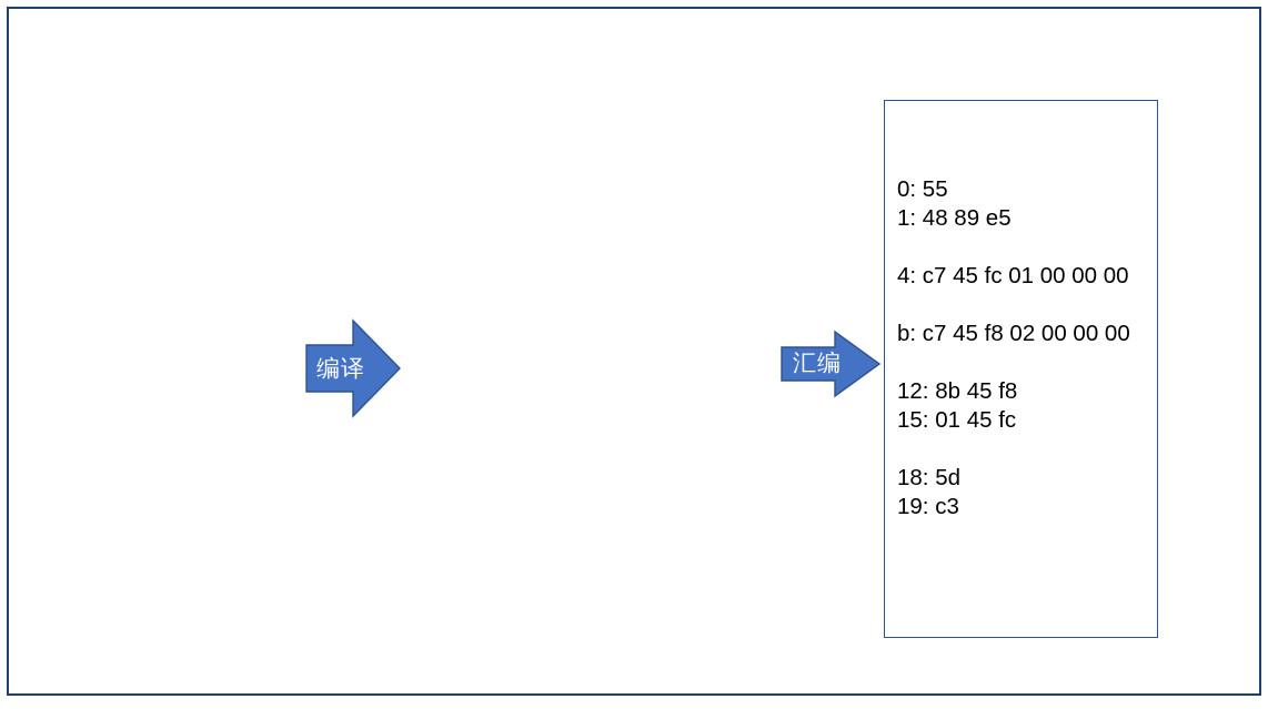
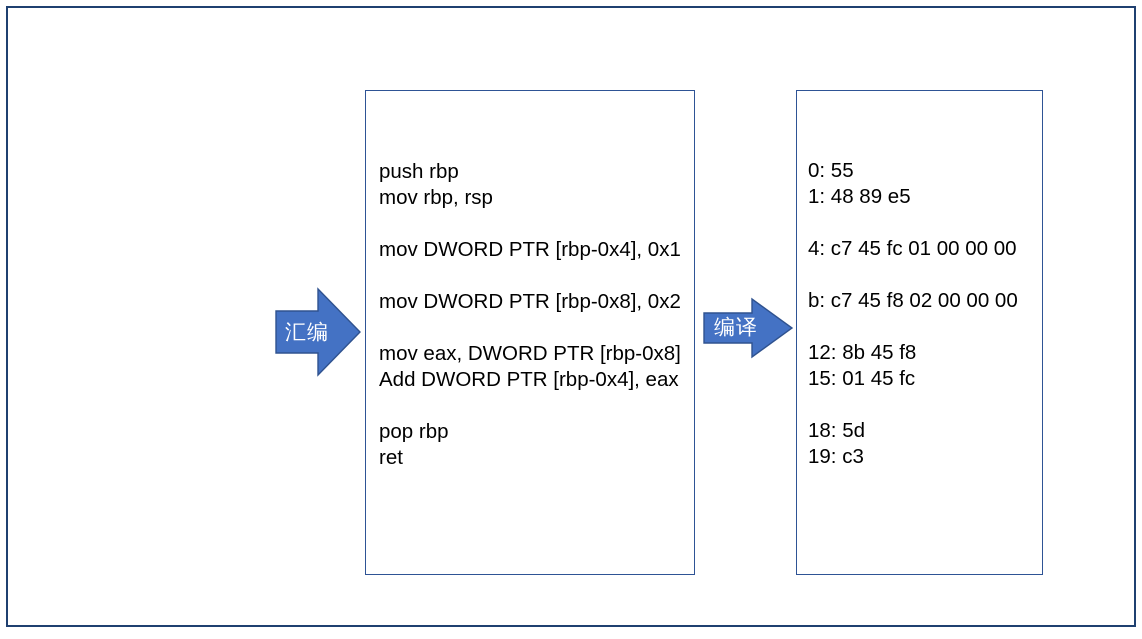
- 编译
+ 汇编
+ push rbp
+ mov rbp, rsp
+ mov DWORD PTR [rbp-0x4], 0x1
+ mov DWORD PTR [rbp-0x8], 0x2
+ mov eax, DWORD PTR [rbp-0x8]
+ Add DWORD PTR [rbp-0x4], eax
+ pop rbp
+ ret
- 汇编
+ 编译
  0: 55
  1: 48 89 e5
  4: c7 45 fc 01 00 00 00
  b: c7 45 f8 02 00 00 00
  12: 8b 45 f8
  15: 01 45 fc
  18: 5d
  19: c3
